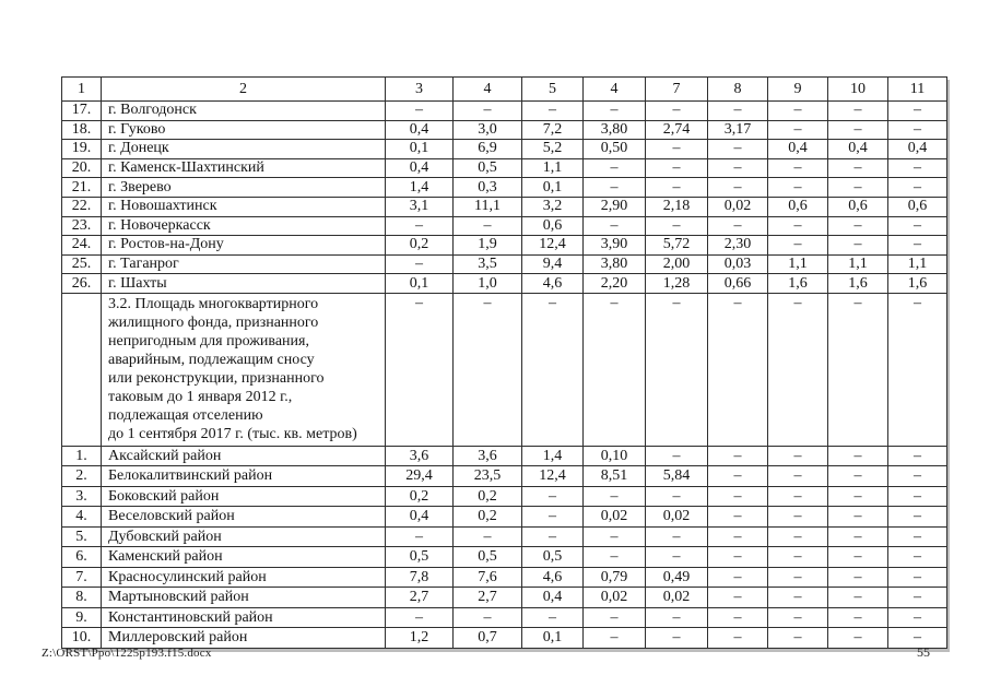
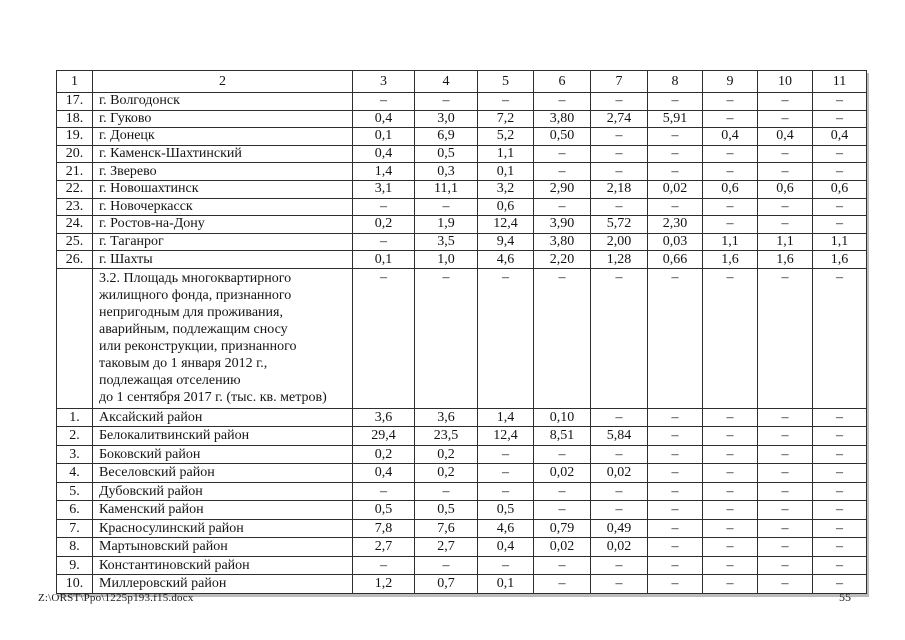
- 1	2	3	4	5	4	7	8	9	10	11
+ 1	2	3	4	5	6	7	8	9	10	11
  17.	г. Волгодонск	–	–	–	–	–	–	–	–	–
- 18.	г. Гуково	0,4	3,0	7,2	3,80	2,74	3,17	–	–	–
+ 18.	г. Гуково	0,4	3,0	7,2	3,80	2,74	5,91	–	–	–
  19.	г. Донецк	0,1	6,9	5,2	0,50	–	–	0,4	0,4	0,4
  20.	г. Каменск-Шахтинский	0,4	0,5	1,1	–	–	–	–	–	–
  21.	г. Зверево	1,4	0,3	0,1	–	–	–	–	–	–
  22.	г. Новошахтинск	3,1	11,1	3,2	2,90	2,18	0,02	0,6	0,6	0,6
  23.	г. Новочеркасск	–	–	0,6	–	–	–	–	–	–
  24.	г. Ростов-на-Дону	0,2	1,9	12,4	3,90	5,72	2,30	–	–	–
  25.	г. Таганрог	–	3,5	9,4	3,80	2,00	0,03	1,1	1,1	1,1
  26.	г. Шахты	0,1	1,0	4,6	2,20	1,28	0,66	1,6	1,6	1,6
  	3.2. Площадь многоквартирного жилищного фонда, признанного непригодным для проживания, аварийным, подлежащим сносу или реконструкции, признанного таковым до 1 января 2012 г., подлежащая отселению до 1 сентября 2017 г. (тыс. кв. метров)	–	–	–	–	–	–	–	–	–
  1.	Аксайский район	3,6	3,6	1,4	0,10	–	–	–	–	–
  2.	Белокалитвинский район	29,4	23,5	12,4	8,51	5,84	–	–	–	–
  3.	Боковский район	0,2	0,2	–	–	–	–	–	–	–
  4.	Веселовский район	0,4	0,2	–	0,02	0,02	–	–	–	–
  5.	Дубовский район	–	–	–	–	–	–	–	–	–
  6.	Каменский район	0,5	0,5	0,5	–	–	–	–	–	–
  7.	Красносулинский район	7,8	7,6	4,6	0,79	0,49	–	–	–	–
  8.	Мартыновский район	2,7	2,7	0,4	0,02	0,02	–	–	–	–
  9.	Константиновский район	–	–	–	–	–	–	–	–	–
  10.	Миллеровский район	1,2	0,7	0,1	–	–	–	–	–	–
  Z:\ORST\Ppo\1225p193.f15.docx
  55
